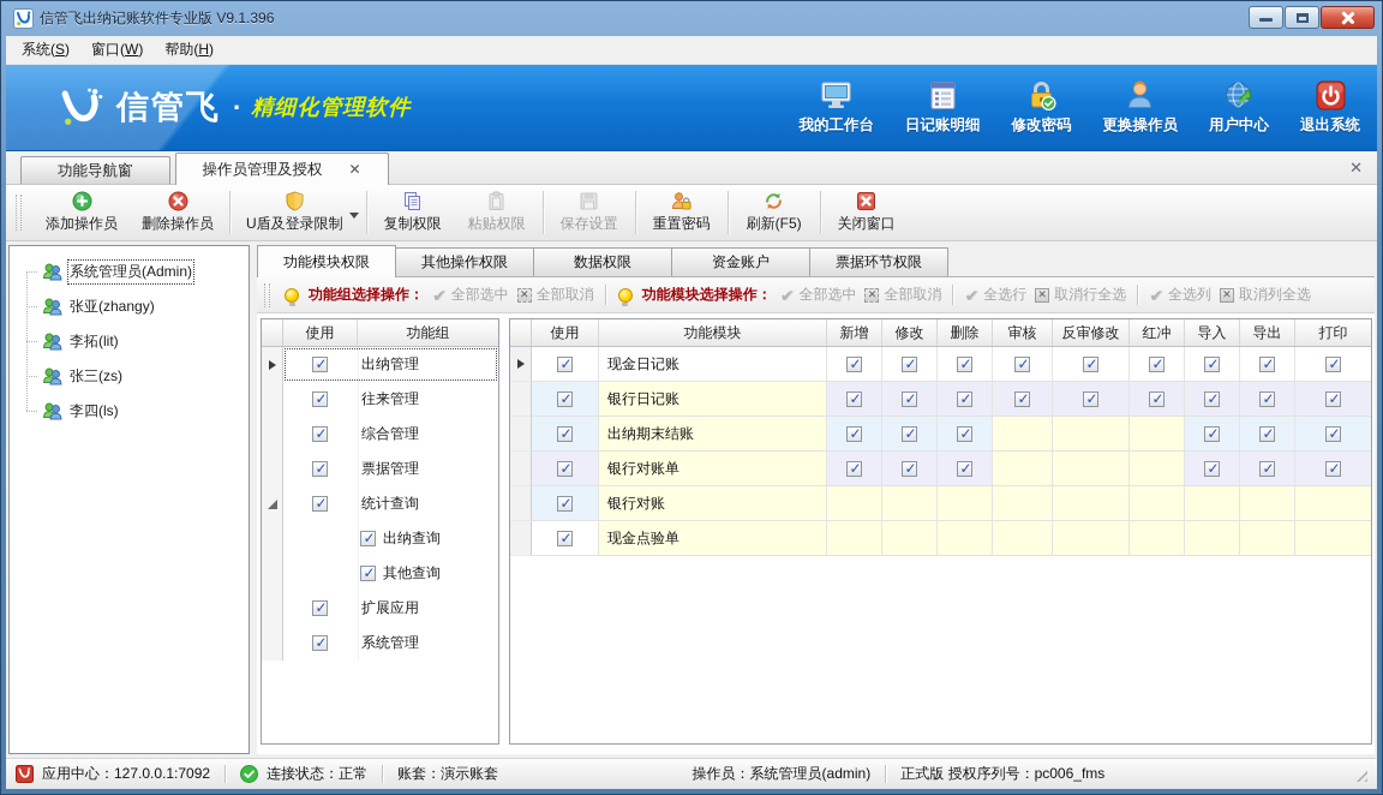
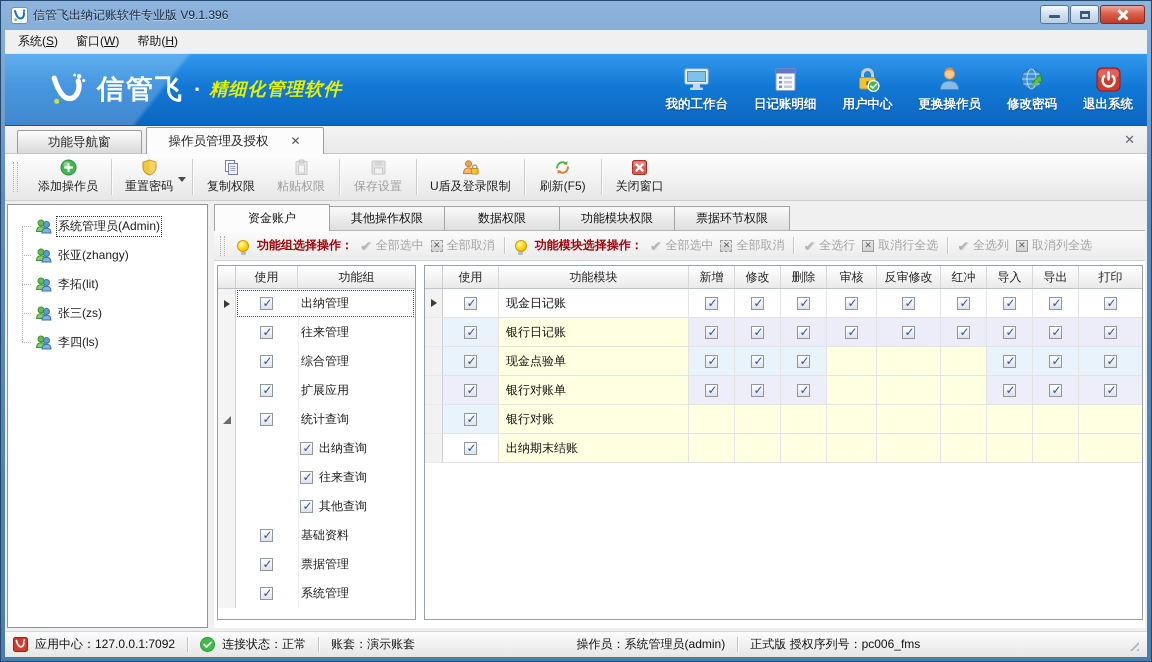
  信管飞出纳记账软件专业版 V9.1.396
  系统(S)
  窗口(W)
  帮助(H)
  信管飞
  ·
  精细化管理软件
  我的工作台
  日记账明细
- 修改密码
+ 用户中心
  更换操作员
- 用户中心
+ 修改密码
  退出系统
  功能导航窗
  操作员管理及授权
  ✕
  ✕
  添加操作员
- 删除操作员
- U盾及登录限制
+ 重置密码
  复制权限
  粘贴权限
  保存设置
- 重置密码
+ U盾及登录限制
  刷新(F5)
  关闭窗口
  系统管理员(Admin)
  张亚(zhangy)
  李拓(lit)
  张三(zs)
  李四(ls)
- 功能模块权限
+ 资金账户
  其他操作权限
  数据权限
- 资金账户
+ 功能模块权限
  票据环节权限
  功能组选择操作：
  ✔
  全部选中
  ✕
  全部取消
  功能模块选择操作：
  ✔
  全部选中
  ✕
  全部取消
  ✔
  全选行
  ✕
  取消行全选
  ✔
  全选列
  ✕
  取消列全选
  使用
  功能组
  出纳管理
  往来管理
  综合管理
- 票据管理
+ 扩展应用
  统计查询
  出纳查询
+ 往来查询
  其他查询
+ 基础资料
- 扩展应用
+ 票据管理
  系统管理
  使用
  功能模块
  新增
  修改
  删除
  审核
  反审修改
  红冲
  导入
  导出
  打印
  现金日记账
  银行日记账
- 出纳期末结账
+ 现金点验单
  银行对账单
  银行对账
- 现金点验单
+ 出纳期末结账
  应用中心：127.0.0.1:7092
  连接状态：正常
  账套：演示账套
  操作员：系统管理员(admin)
  正式版 授权序列号：pc006_fms
